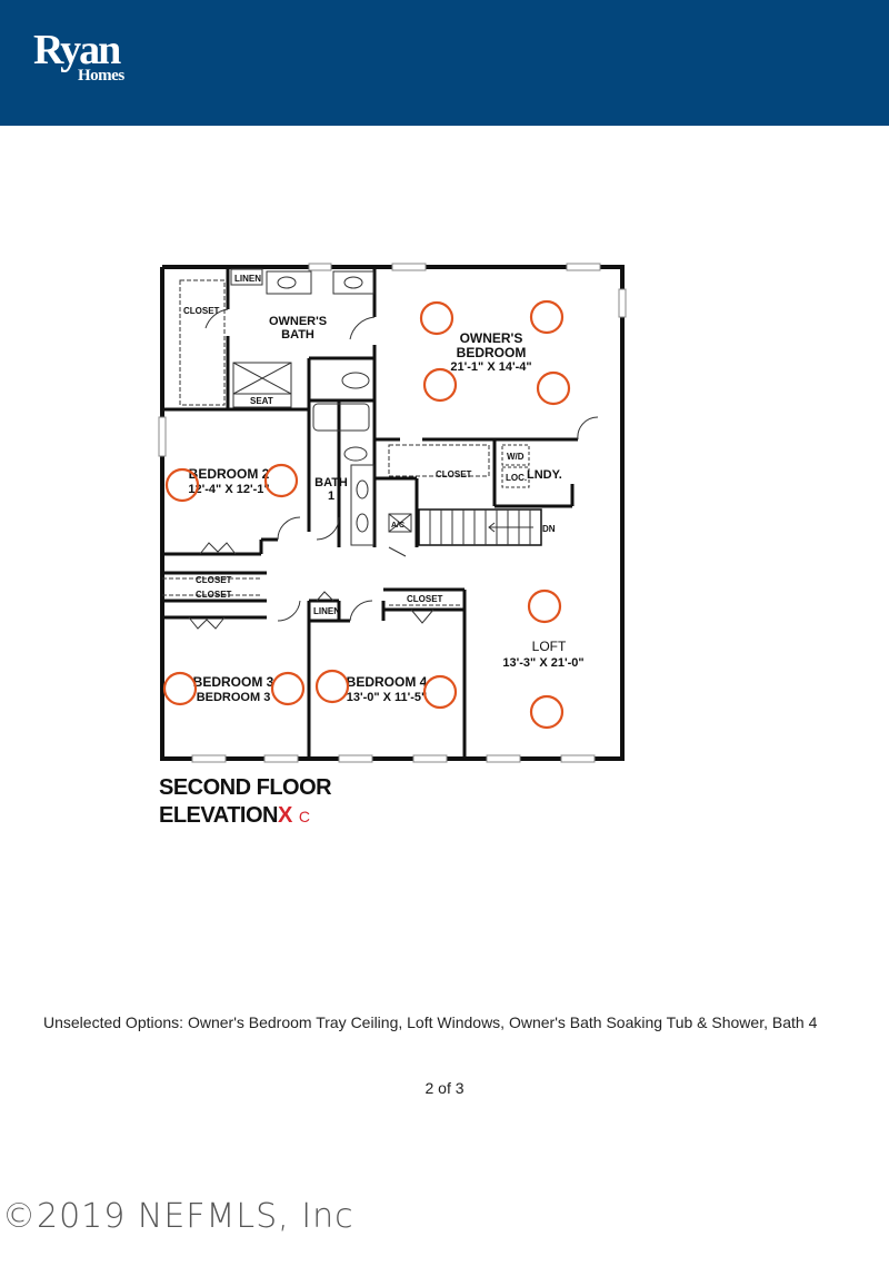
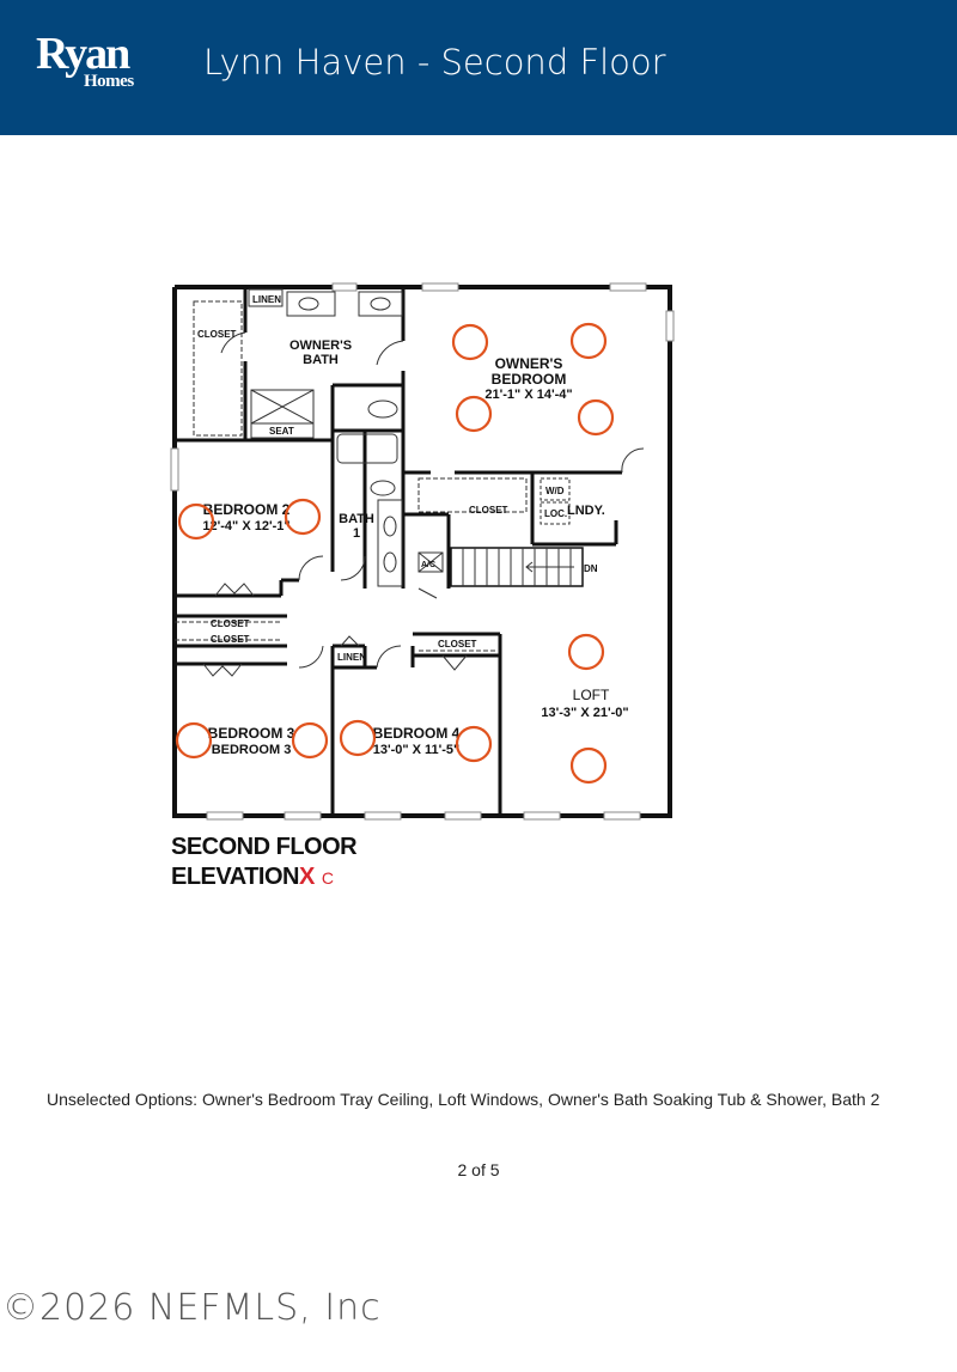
  Ryan
  Homes
+ Lynn Haven - Second Floor
  CLOSET
  LINEN
  SEAT
  CLOSET
  W/D
  LOC.
  DN
  CLOSET
  CLOSET
  LINEN
  CLOSET
  LNDY.
  OWNER'S
  BATH
  OWNER'S
  BEDROOM
  21'-1" X 14'-4"
  BEDROOM 2
  12'-4" X 12'-1"
  BATH
  1
  BEDROOM 3
  BEDROOM 3
  BEDROOM 4
  13'-0" X 11'-5"
  LOFT
  13'-3" X 21'-0"
  LED
  LED
  LED
  LED
  LED
  LED
  LED
  LED
  LED
  LED
  LED
  LED
  SECOND FLOOR
  ELEVATIONX C
- Unselected Options: Owner's Bedroom Tray Ceiling, Loft Windows, Owner's Bath Soaking Tub & Shower, Bath 4
+ Unselected Options: Owner's Bedroom Tray Ceiling, Loft Windows, Owner's Bath Soaking Tub & Shower, Bath 2
- 2 of 3
+ 2 of 5
- ©2019 NEFMLS, Inc
+ ©2026 NEFMLS, Inc
